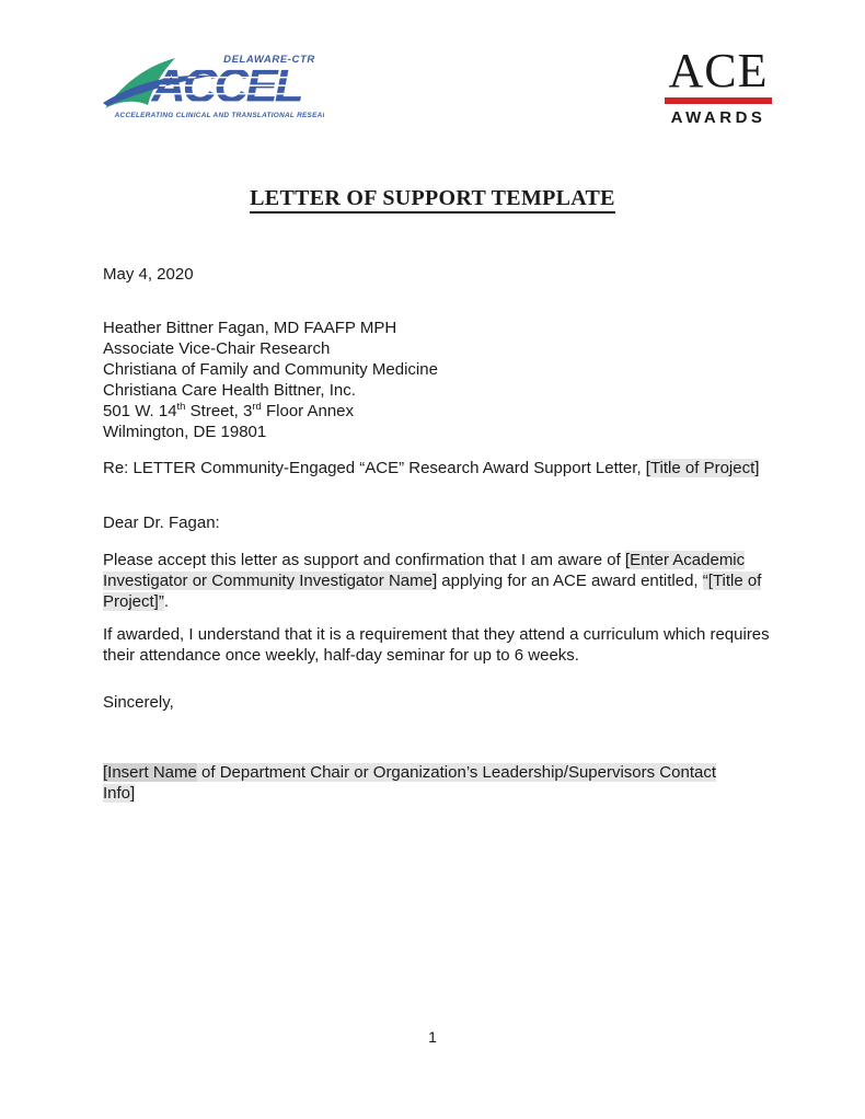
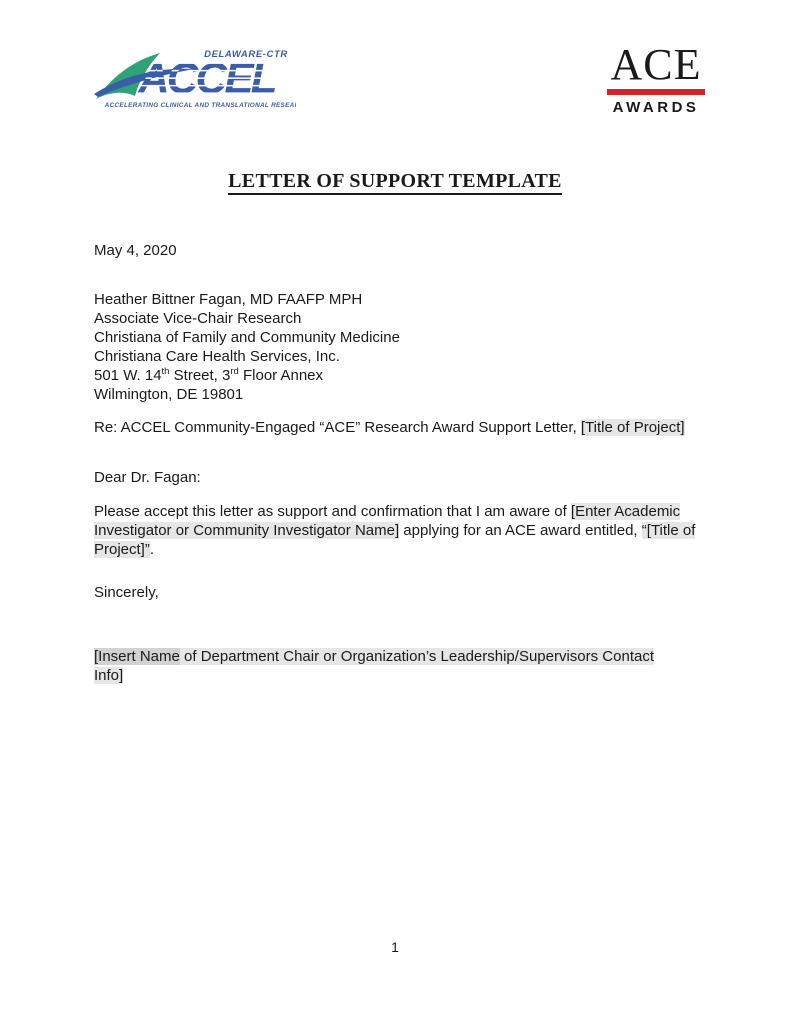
  DELAWARE-CTR
  ACCEL
  ACE
  AWARDS
  LETTER OF SUPPORT TEMPLATE
  May 4, 2020
  Heather Bittner Fagan, MD FAAFP MPH
  Associate Vice-Chair Research
  Christiana of Family and Community Medicine
- Christiana Care Health Bittner, Inc.
+ Christiana Care Health Services, Inc.
  501 W. 14th Street, 3rd Floor Annex
  Wilmington, DE 19801
- Re: LETTER Community-Engaged “ACE” Research Award Support Letter, [Title of Project]
+ Re: ACCEL Community-Engaged “ACE” Research Award Support Letter, [Title of Project]
  Dear Dr. Fagan:
  Please accept this letter as support and confirmation that I am aware of [Enter Academic Investigator or Community Investigator Name] applying for an ACE award entitled, “[Title of Project]”.
- If awarded, I understand that it is a requirement that they attend a curriculum which requires their attendance once weekly, half-day seminar for up to 6 weeks.
  Sincerely,
  [Insert Name of Department Chair or Organization’s Leadership/Supervisors Contact Info]
  1
